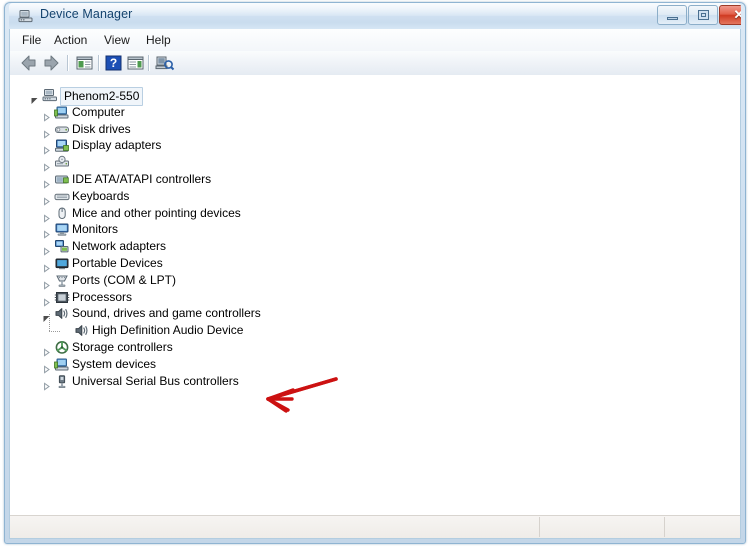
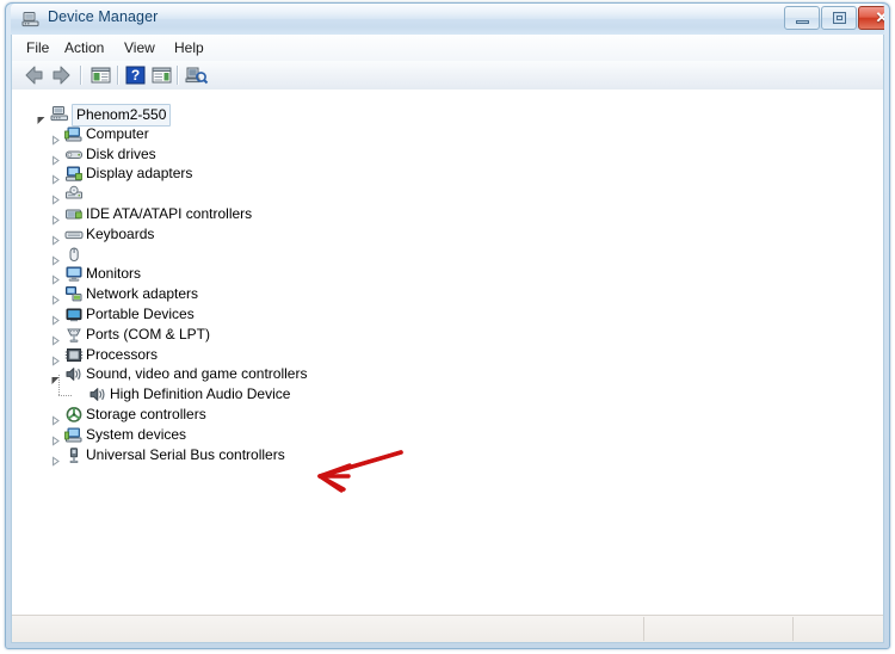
  Device Manager
  ✕
  File
  Action
  View
  Help
  ?
  Phenom2-550
  Computer
  Disk drives
  Display adapters
  IDE ATA/ATAPI controllers
  Keyboards
- Mice and other pointing devices
  Monitors
  Network adapters
  Portable Devices
  Ports (COM & LPT)
  Processors
- Sound, drives and game controllers
+ Sound, video and game controllers
  High Definition Audio Device
  Storage controllers
  System devices
  Universal Serial Bus controllers
